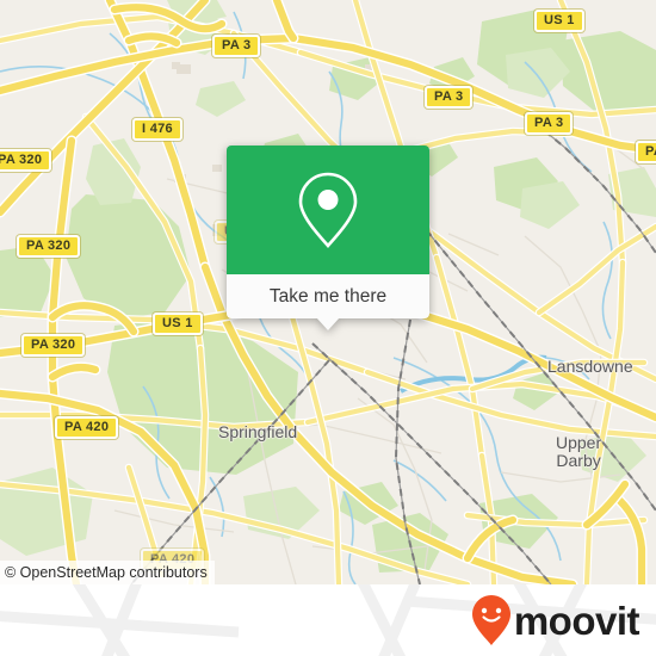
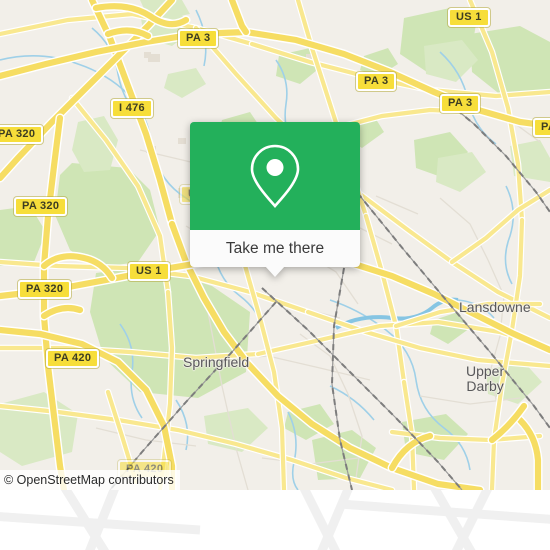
  PA 3
  PA 3
  PA 3
  US 1
  I 476
  PA 320
  PA 320
  PA 320
  US 1
  PA 420
  PA 420
  Springfield
  Lansdowne
  Upper
  Darby
  Take me there
  © OpenStreetMap contributors
- moovit
